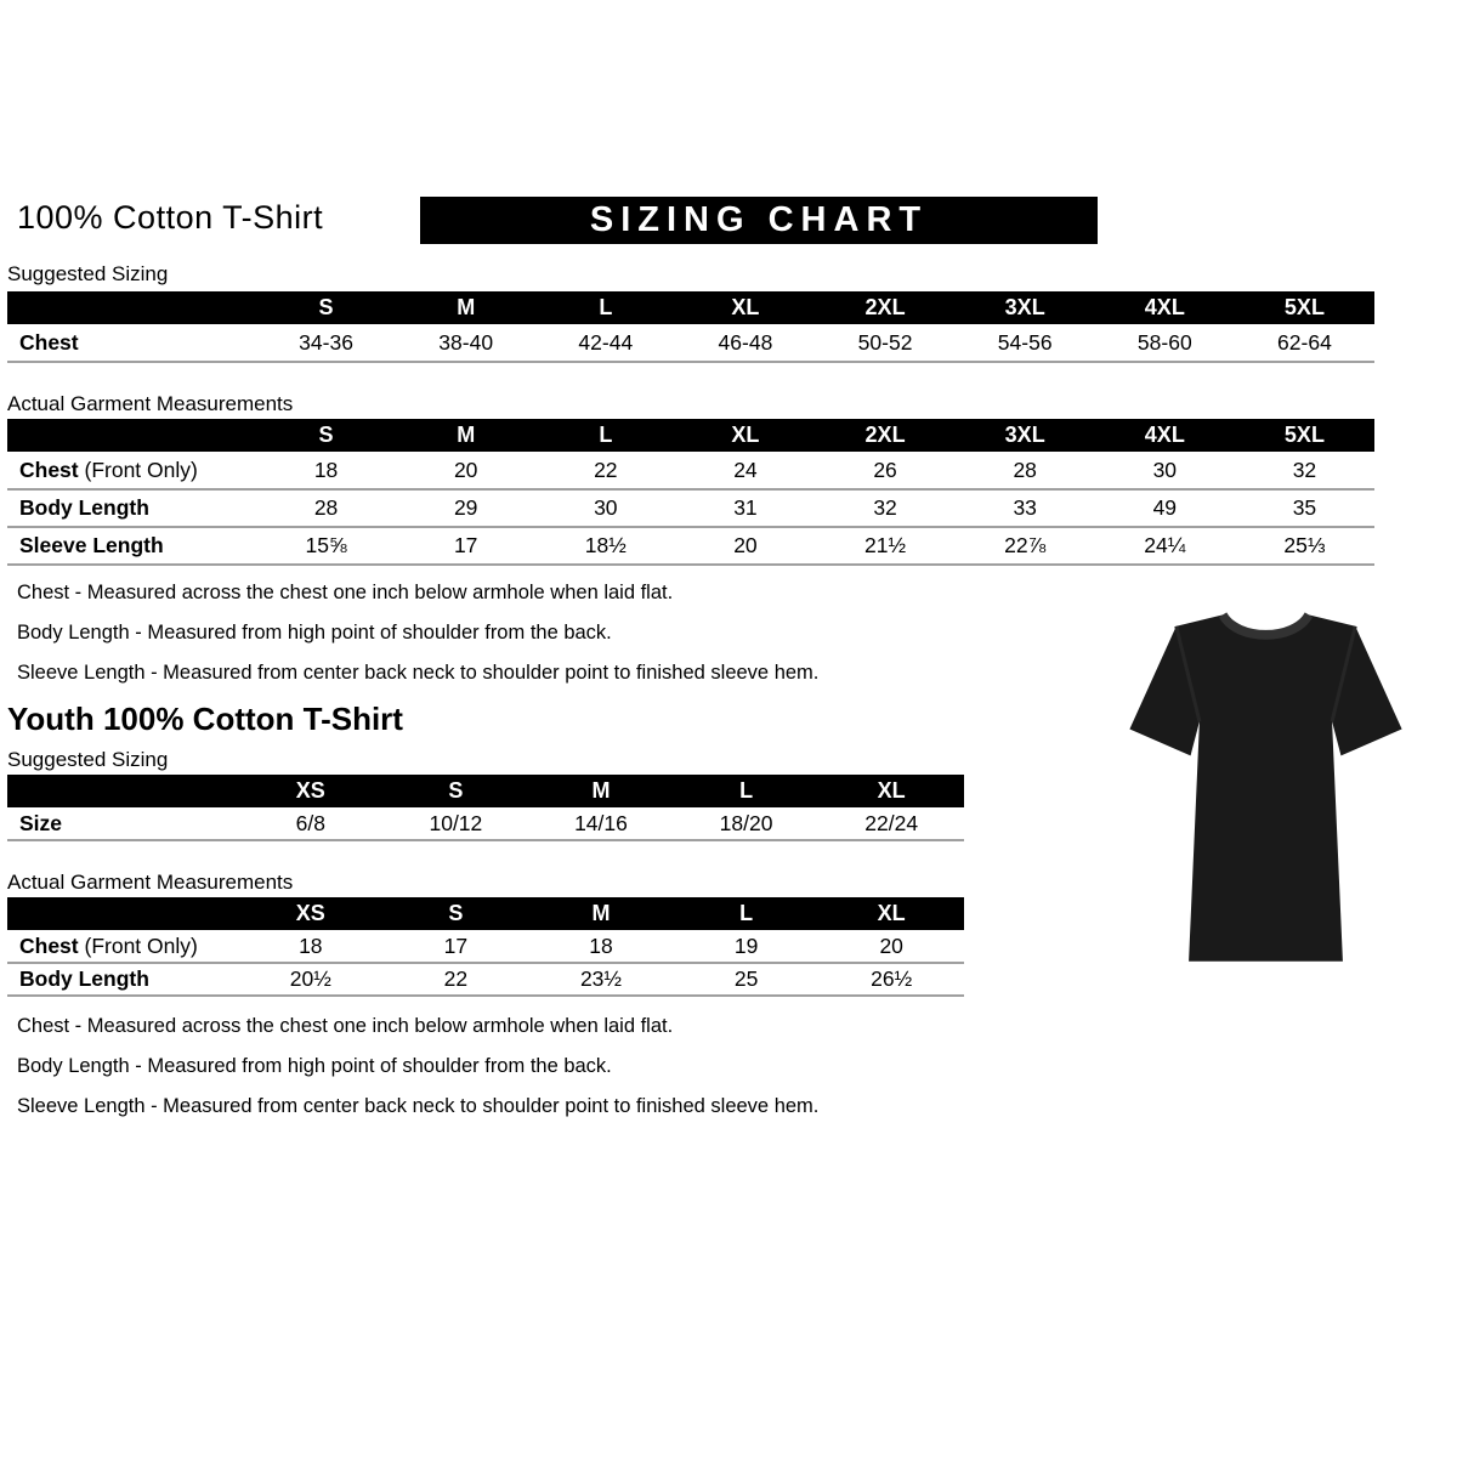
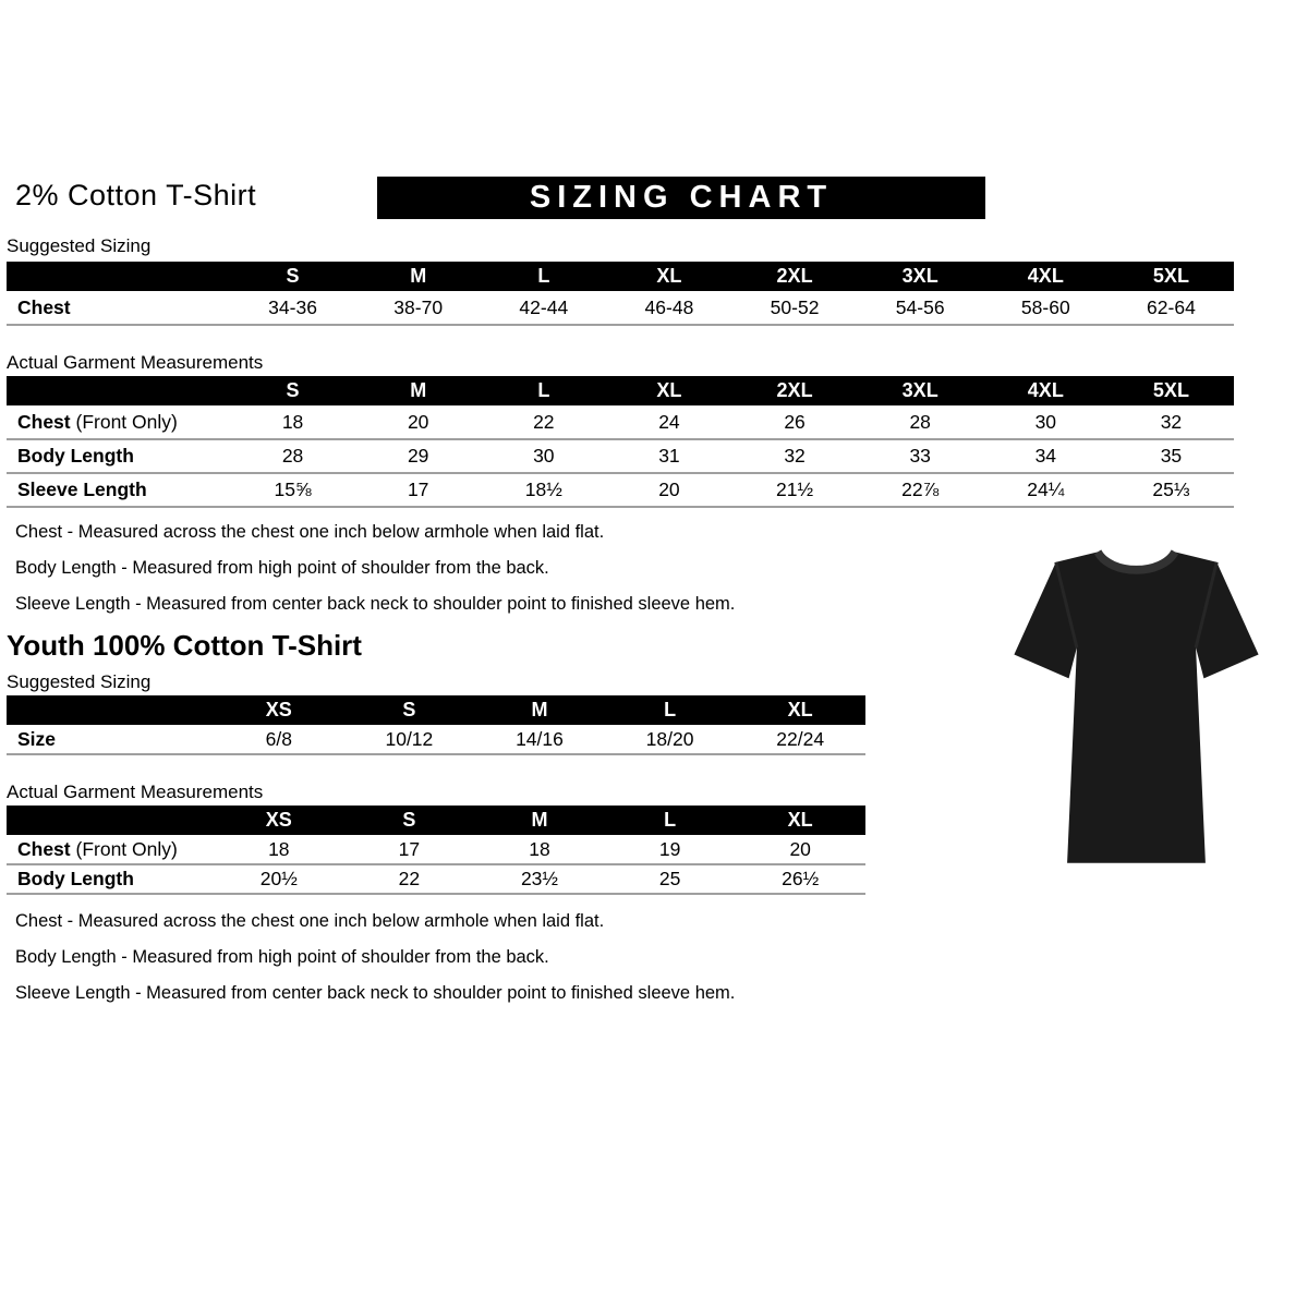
- 100% Cotton T-Shirt
+ 2% Cotton T-Shirt
  SIZING CHART
  Suggested Sizing
  	S	M	L	XL	2XL	3XL	4XL	5XL
- Chest	34-36	38-40	42-44	46-48	50-52	54-56	58-60	62-64
+ Chest	34-36	38-70	42-44	46-48	50-52	54-56	58-60	62-64
  Actual Garment Measurements
  	S	M	L	XL	2XL	3XL	4XL	5XL
  Chest (Front Only)	18	20	22	24	26	28	30	32
- Body Length	28	29	30	31	32	33	49	35
+ Body Length	28	29	30	31	32	33	34	35
  Sleeve Length	15⅝	17	18½	20	21½	22⅞	24¼	25⅓
  Chest - Measured across the chest one inch below armhole when laid flat.
  Body Length - Measured from high point of shoulder from the back.
  Sleeve Length - Measured from center back neck to shoulder point to finished sleeve hem.
  Youth 100% Cotton T-Shirt
  Suggested Sizing
  	XS	S	M	L	XL
  Size	6/8	10/12	14/16	18/20	22/24
  Actual Garment Measurements
  	XS	S	M	L	XL
  Chest (Front Only)	18	17	18	19	20
  Body Length	20½	22	23½	25	26½
  Chest - Measured across the chest one inch below armhole when laid flat.
  Body Length - Measured from high point of shoulder from the back.
  Sleeve Length - Measured from center back neck to shoulder point to finished sleeve hem.
